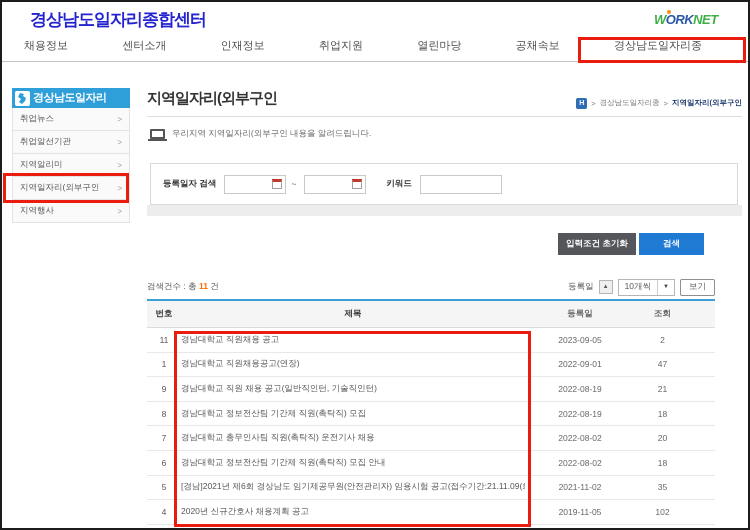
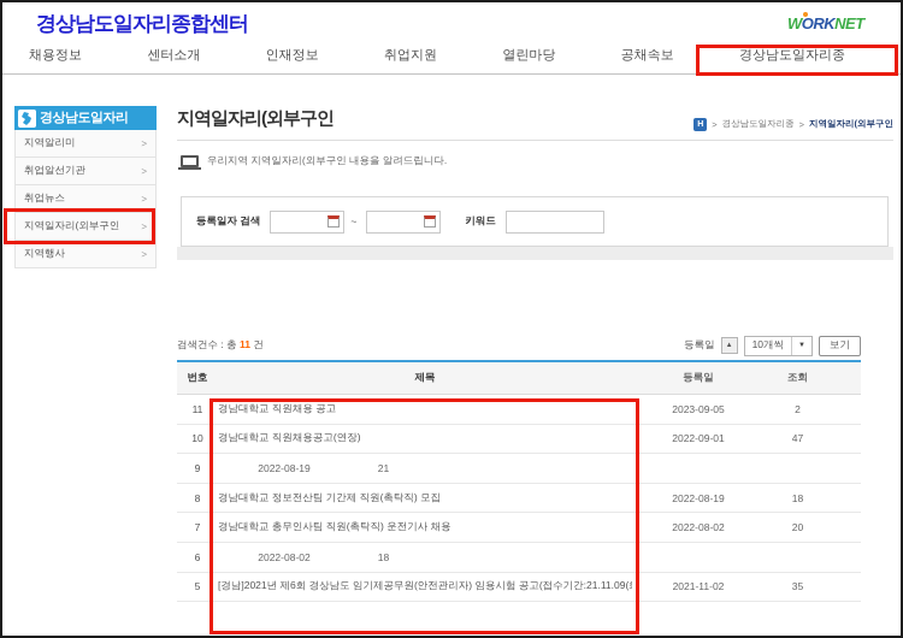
  경상남도일자리종합센터
  WORKNET
  채용정보
  센터소개
  인재정보
  취업지원
  열린마당
  공채속보
  경상남도일자리종
  경상남도일자리
- 취업뉴스
+ 지역알리미
  >
  취업알선기관
  >
- 지역알리미
+ 취업뉴스
  >
  지역일자리(외부구인
  >
  지역행사
  >
  지역일자리(외부구인
  >
  경상남도일자리종
  >
  지역일자리(외부구인
  우리지역 지역일자리(외부구인 내용을 알려드립니다.
  등록일자 검색
  ~
  키워드
- 입력조건 초기화
- 검색
  검색건수 : 총 11 건
  등록일
  10개씩
  보기
  번호
  제목
  등록일
  조회
  11
  경남대학교 직원채용 공고
  2023-09-05
  2
- 1
+ 10
  경남대학교 직원채용공고(연장)
  2022-09-01
  47
  9
- 경남대학교 직원 채용 공고(일반직인턴, 기술직인턴)
  2022-08-19
  21
  8
  경남대학교 정보전산팀 기간제 직원(촉탁직) 모집
  2022-08-19
  18
  7
  경남대학교 총무인사팀 직원(촉탁직) 운전기사 채용
  2022-08-02
  20
  6
- 경남대학교 정보전산팀 기간제 직원(촉탁직) 모집 안내
  2022-08-02
  18
  5
  [경남]2021년 제6회 경상남도 임기제공무원(안전관리자) 임용시험 공고(접수기간:21.11.09(
  2021-11-02
  35
- 4
- 2020년 신규간호사 채용계획 공고
- 2019-11-05
- 102
